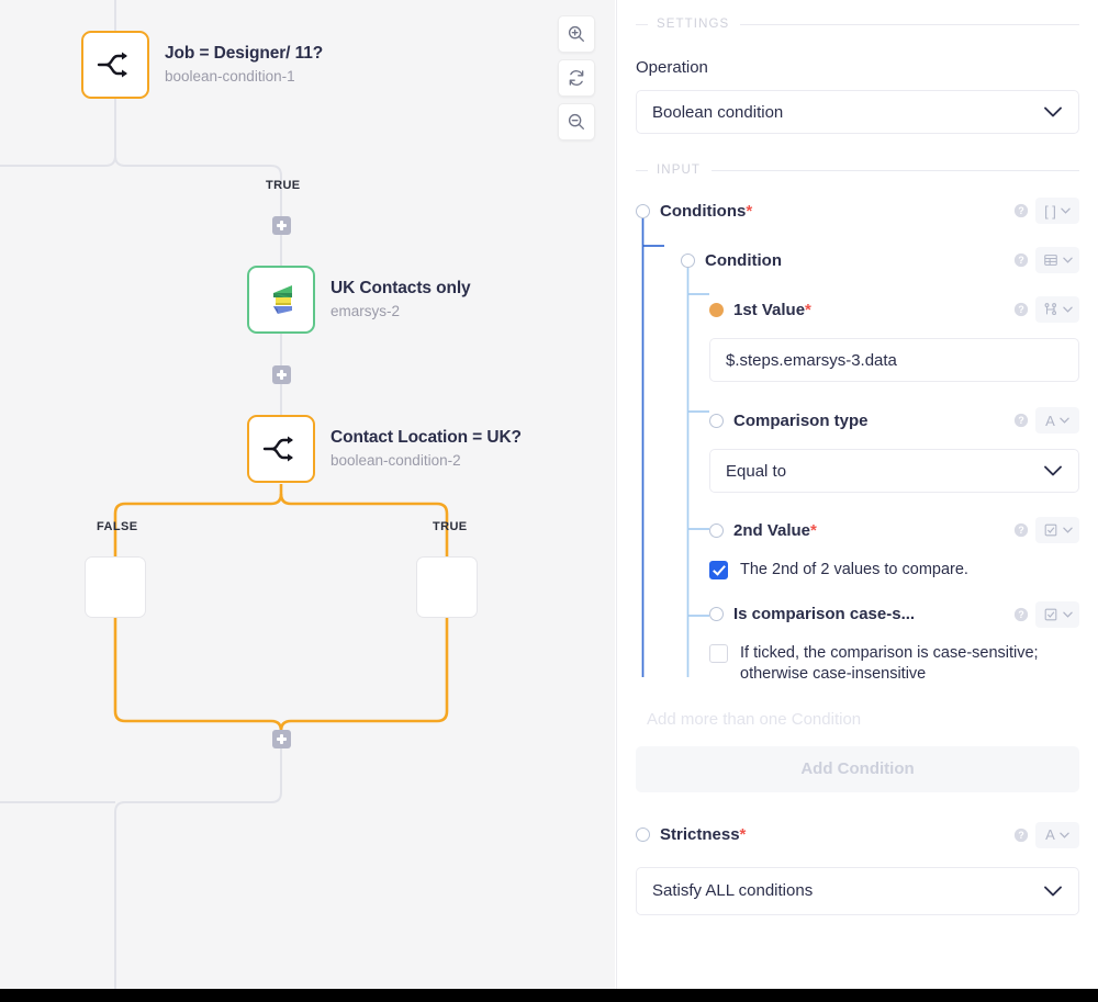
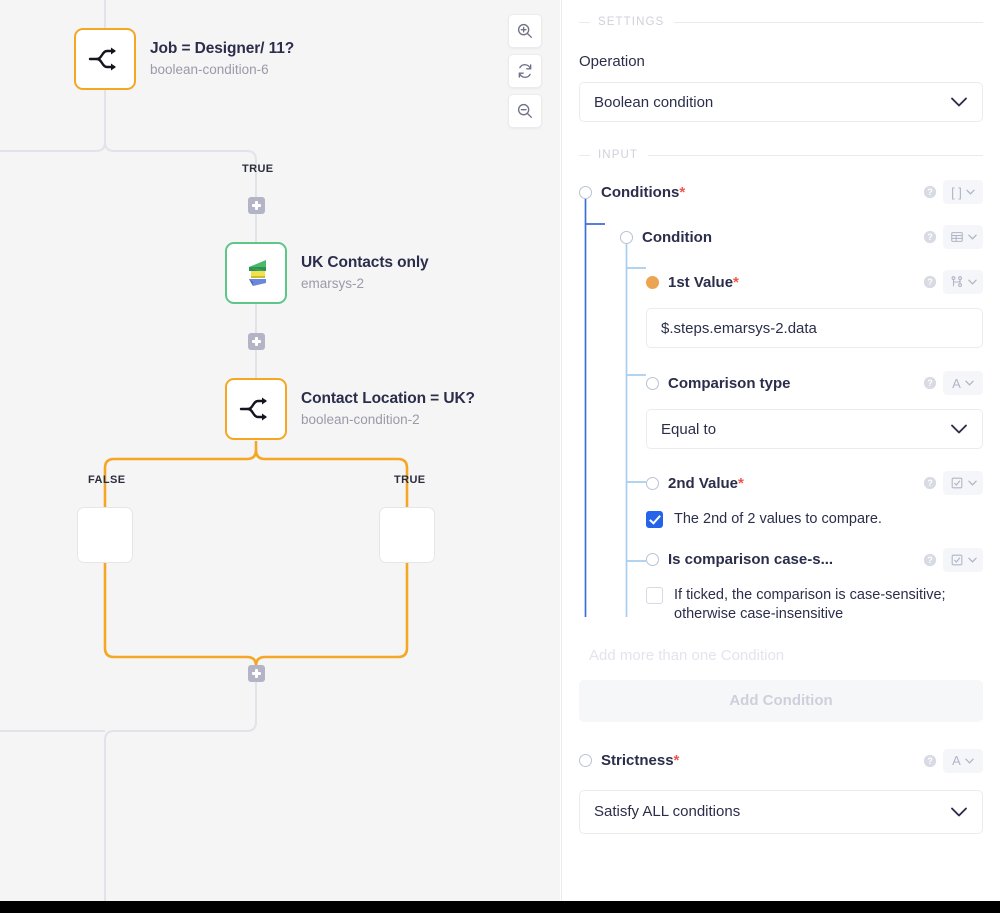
  Job = Designer/ 11?
- boolean-condition-1
+ boolean-condition-6
  TRUE
  UK Contacts only
  emarsys-2
  Contact Location = UK?
  boolean-condition-2
  FALSE
  TRUE
  SETTINGS
  Operation
  Boolean condition
  INPUT
  Conditions*
  ?
  [ ]
  Condition
  ?
  1st Value*
  ?
- $.steps.emarsys-3.data
+ $.steps.emarsys-2.data
  Comparison type
  ?
  A
  Equal to
  2nd Value*
  ?
  The 2nd of 2 values to compare.
  Is comparison case-s...
  ?
  If ticked, the comparison is case-sensitive; otherwise case-insensitive
  Add more than one Condition
  Add Condition
  Strictness*
  ?
  A
  Satisfy ALL conditions
